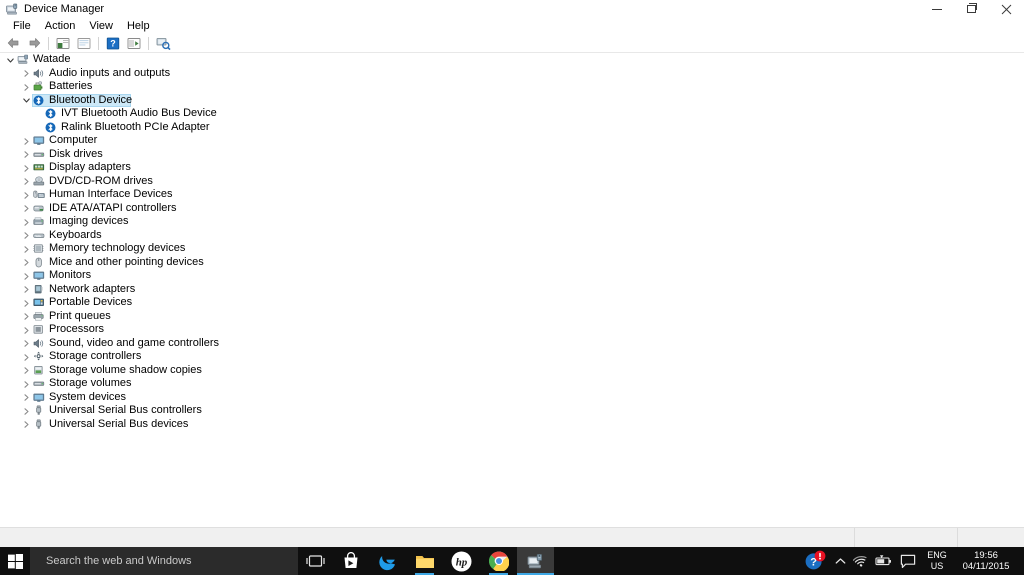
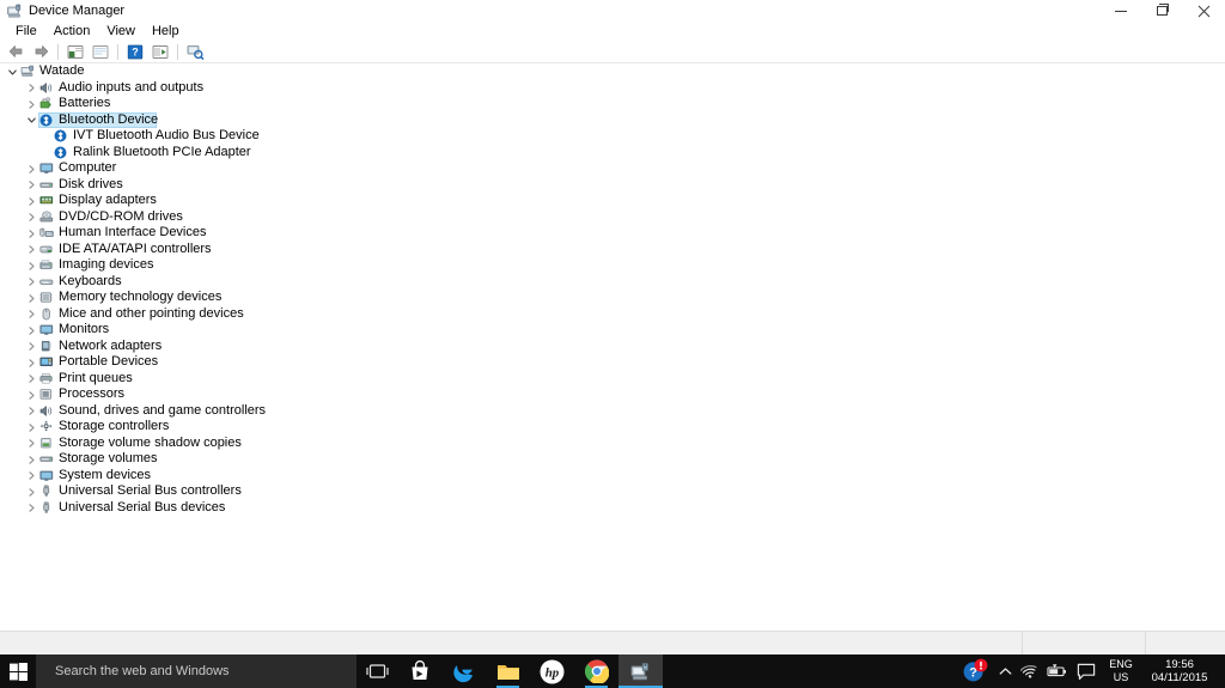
  Device Manager
  File
  Action
  View
  Help
  ?
  Watade
  Audio inputs and outputs
  Batteries
  Bluetooth Device
  IVT Bluetooth Audio Bus Device
  Ralink Bluetooth PCIe Adapter
  Computer
  Disk drives
  Display adapters
  DVD/CD-ROM drives
  Human Interface Devices
  IDE ATA/ATAPI controllers
  Imaging devices
  Keyboards
  Memory technology devices
  Mice and other pointing devices
  Monitors
  Network adapters
  Portable Devices
  Print queues
  Processors
- Sound, video and game controllers
+ Sound, drives and game controllers
  Storage controllers
  Storage volume shadow copies
  Storage volumes
  System devices
  Universal Serial Bus controllers
  Universal Serial Bus devices
  Search the web and Windows
  hp
  ?
  ENG
  US
  19:56
  04/11/2015
